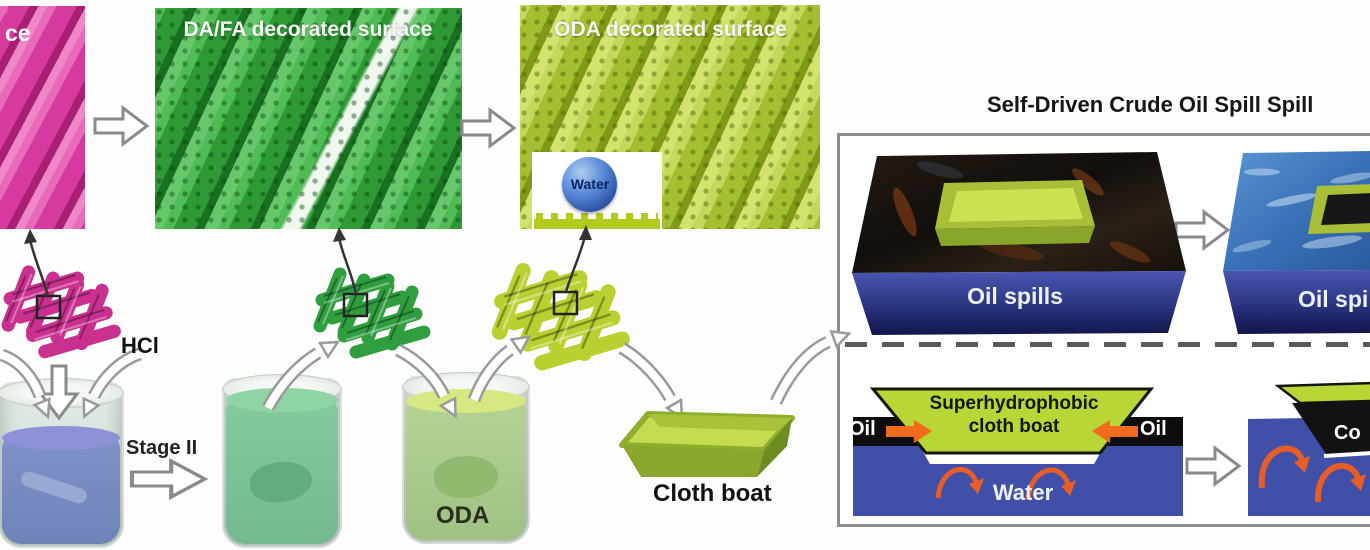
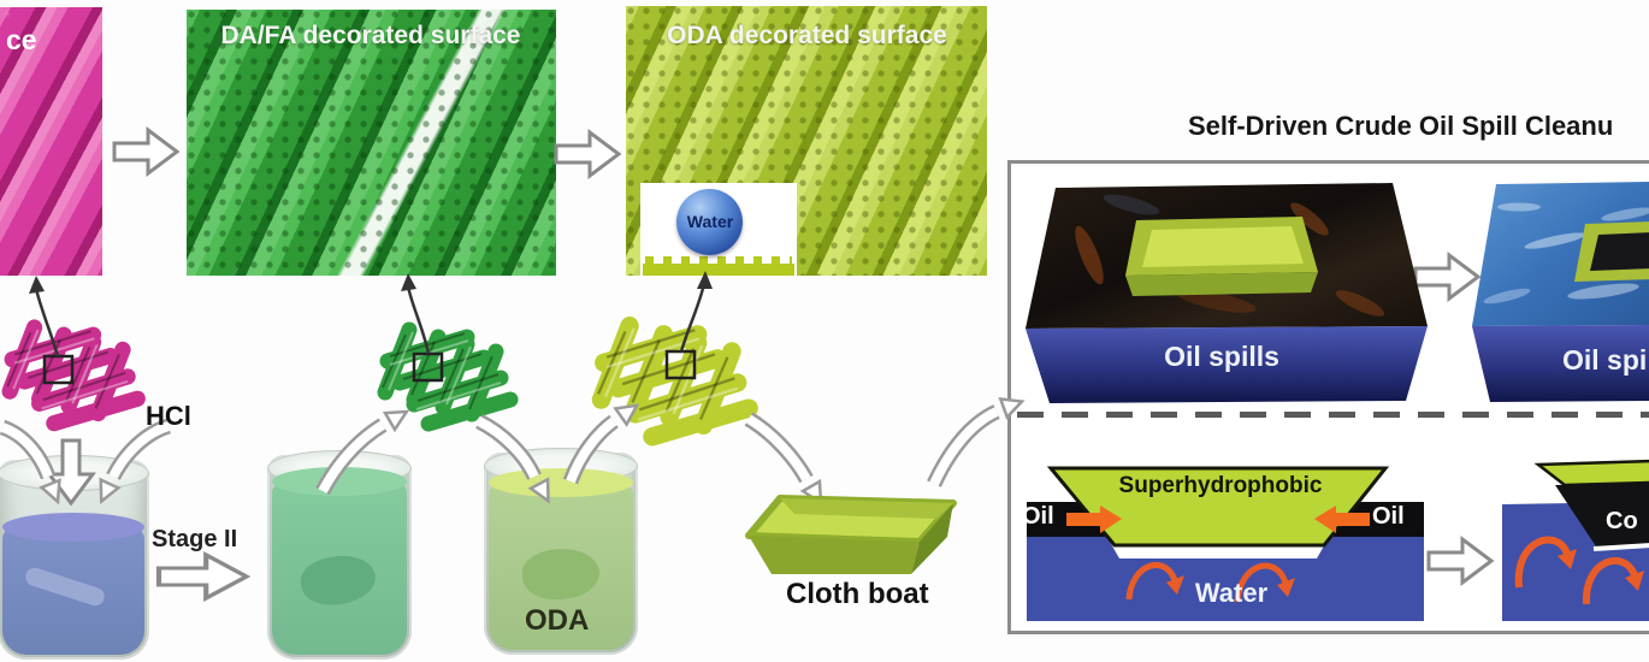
  ce
  DA/FA decorated surface
  ODA decorated surface
  Water
- Self-Driven Crude Oil Spill Spill
+ Self-Driven Crude Oil Spill Cleanu
  Oil spills
  Oil spi
  Superhydrophobic
- cloth boat
  Oil
  Oil
  Water
  Co
  HCl
  Stage II
  ODA
  Cloth boat
